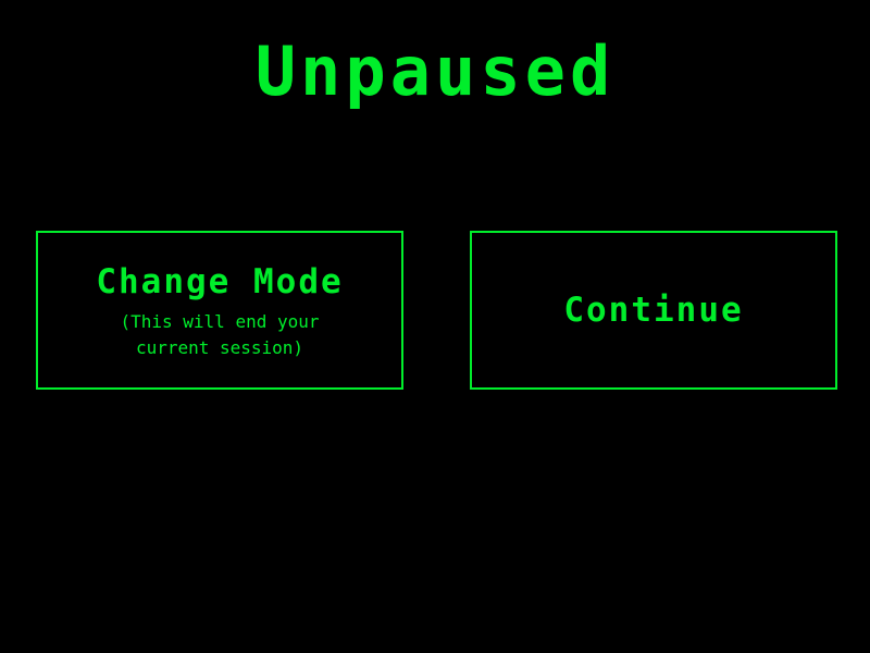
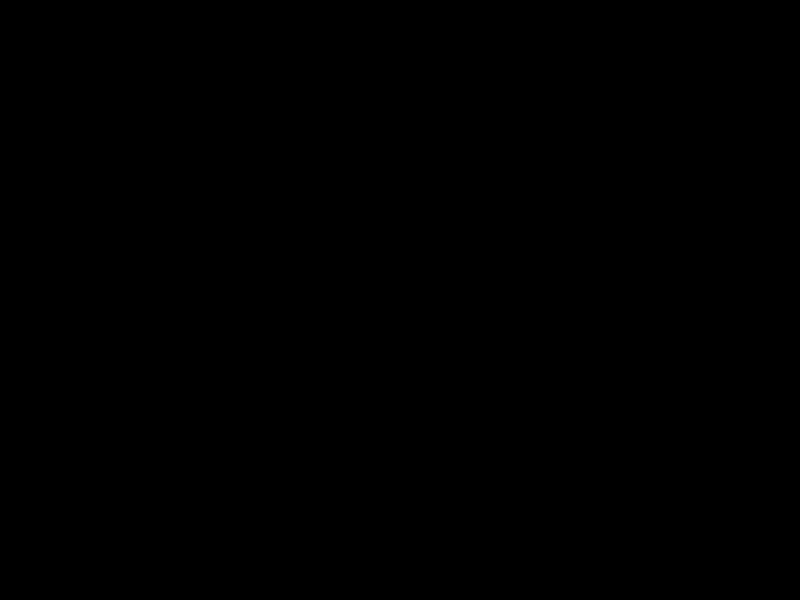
- Unpaused
- Change Mode
- (This will end your
- current session)
- Continue
